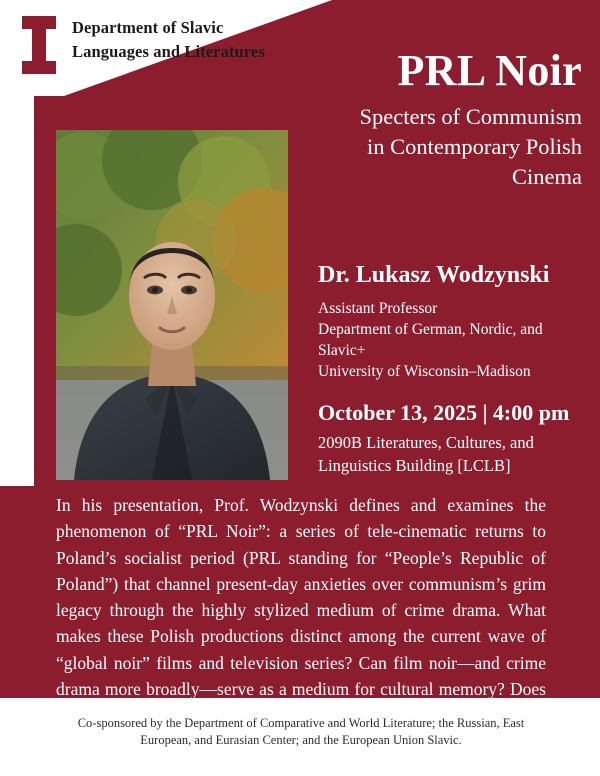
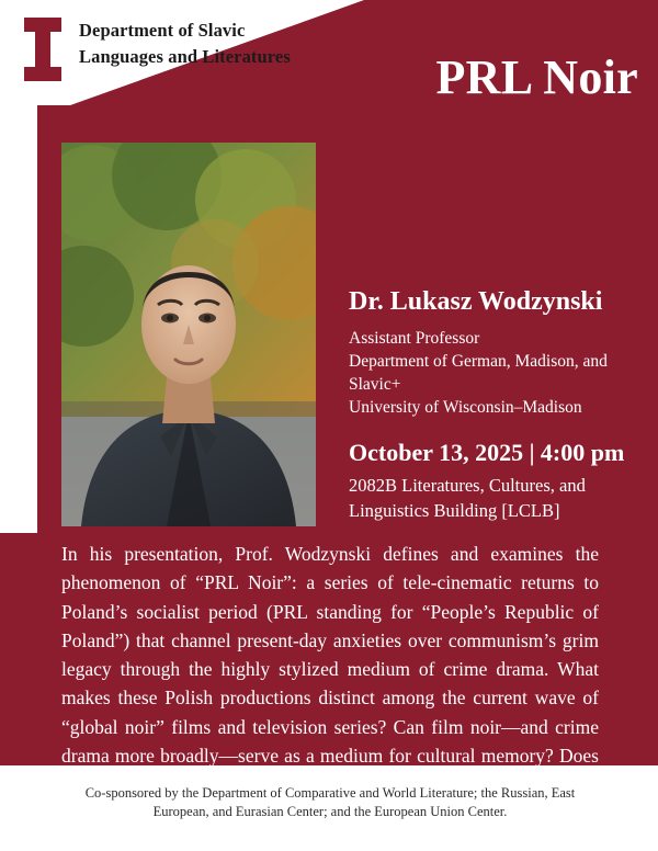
  Department of Slavic
  Languages and Literatures
  PRL Noir
- Specters of Communism
- in Contemporary Polish
- Cinema
  Dr. Lukasz Wodzynski
  Assistant Professor
- Department of German, Nordic, and
+ Department of German, Madison, and
  Slavic+
  University of Wisconsin–Madison
  October 13, 2025 | 4:00 pm
- 2090B Literatures, Cultures, and
+ 2082B Literatures, Cultures, and
  Linguistics Building [LCLB]
  In his presentation, Prof. Wodzynski defines and examines the phenomenon of “PRL Noir”: a series of tele-cinematic returns to Poland’s socialist period (PRL standing for “People’s Republic of Poland”) that channel present-day anxieties over communism’s grim legacy through the highly stylized medium of crime drama. What makes these Polish productions distinct among the current wave of “global noir” films and television series? Can film noir—and crime drama more broadly—serve as a medium for cultural memory? Does “the specter of communism” still haunt East-Central Europe?
  Co-sponsored by the Department of Comparative and World Literature; the Russian, East
- European, and Eurasian Center; and the European Union Slavic.
+ European, and Eurasian Center; and the European Union Center.
